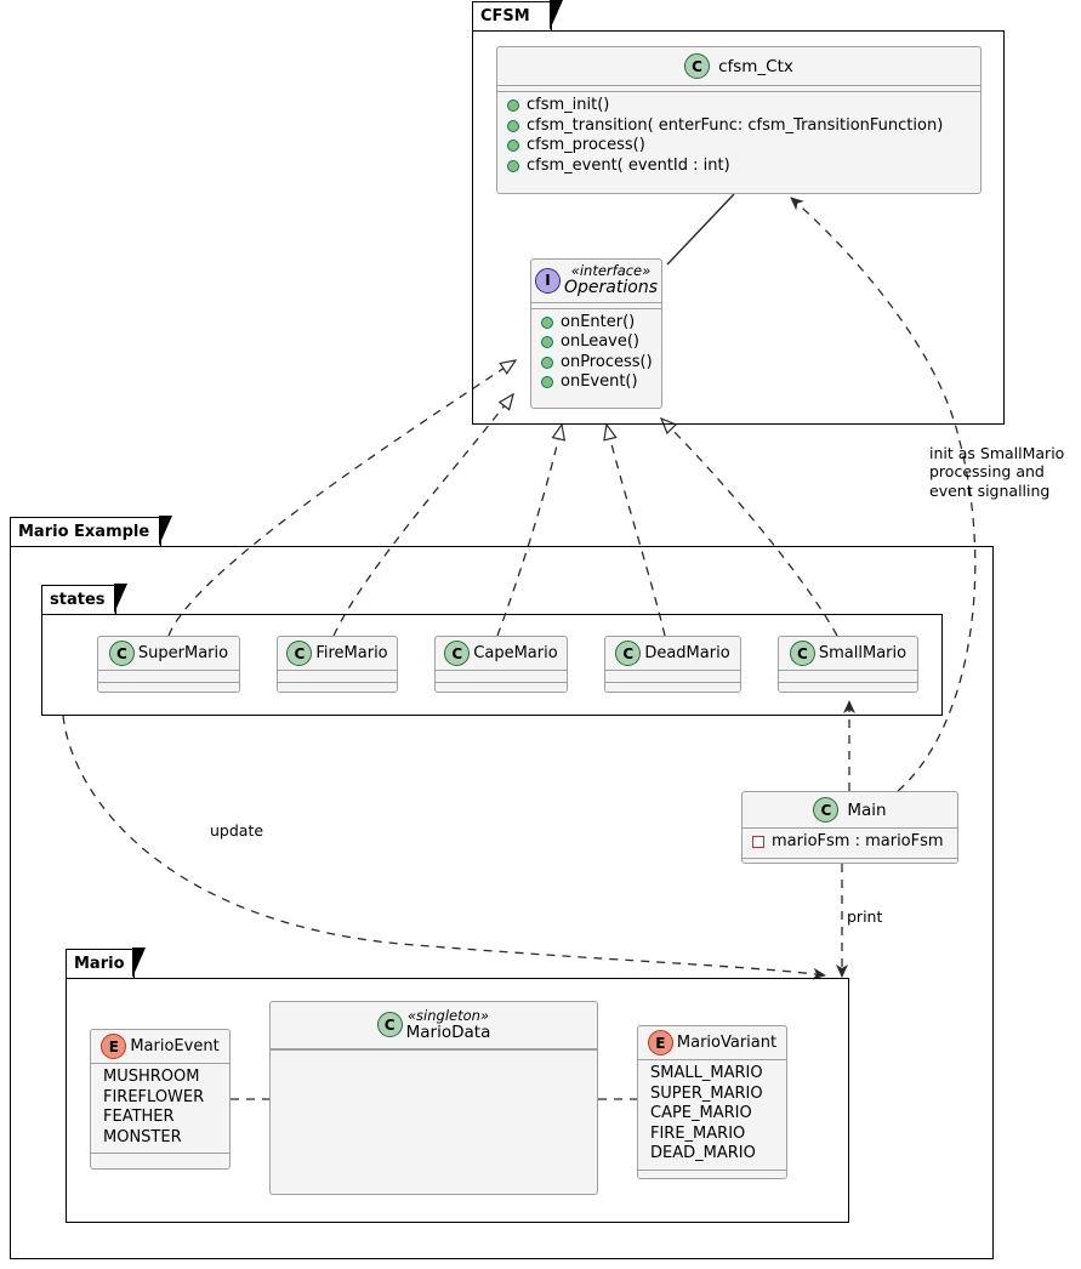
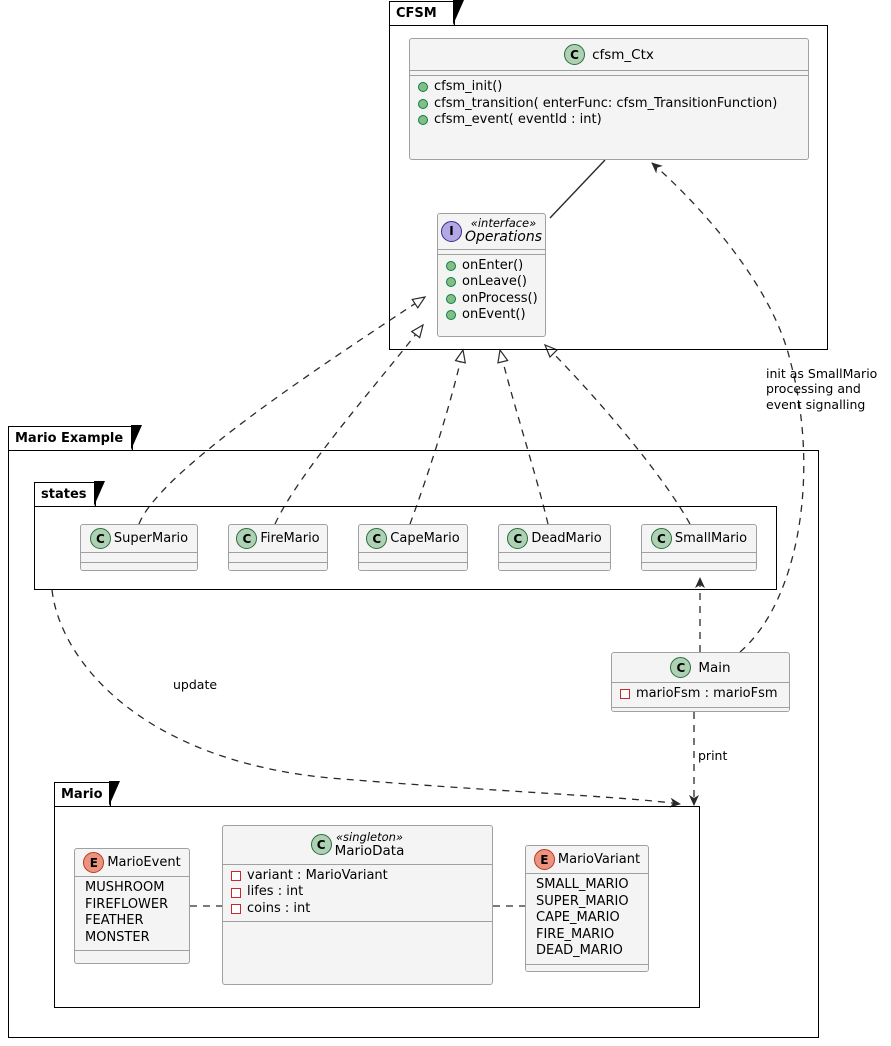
  CFSM
  C
  cfsm_Ctx
  cfsm_init()
  cfsm_transition( enterFunc: cfsm_TransitionFunction)
- cfsm_process()
  cfsm_event( eventId : int)
  I
  «interface»
  Operations
  onEnter()
  onLeave()
  onProcess()
  onEvent()
  Mario Example
  states
  C
  SuperMario
  C
  FireMario
  C
  CapeMario
  C
  DeadMario
  C
  SmallMario
  C
  Main
  marioFsm : marioFsm
  Mario
  E
  MarioEvent
  MUSHROOM
  FIREFLOWER
  FEATHER
  MONSTER
  C
  «singleton»
  MarioData
+ variant : MarioVariant
+ lifes : int
+ coins : int
  E
  MarioVariant
  SMALL_MARIO
  SUPER_MARIO
  CAPE_MARIO
  FIRE_MARIO
  DEAD_MARIO
  init as SmallMario
  processing and
  event signalling
  update
  print
